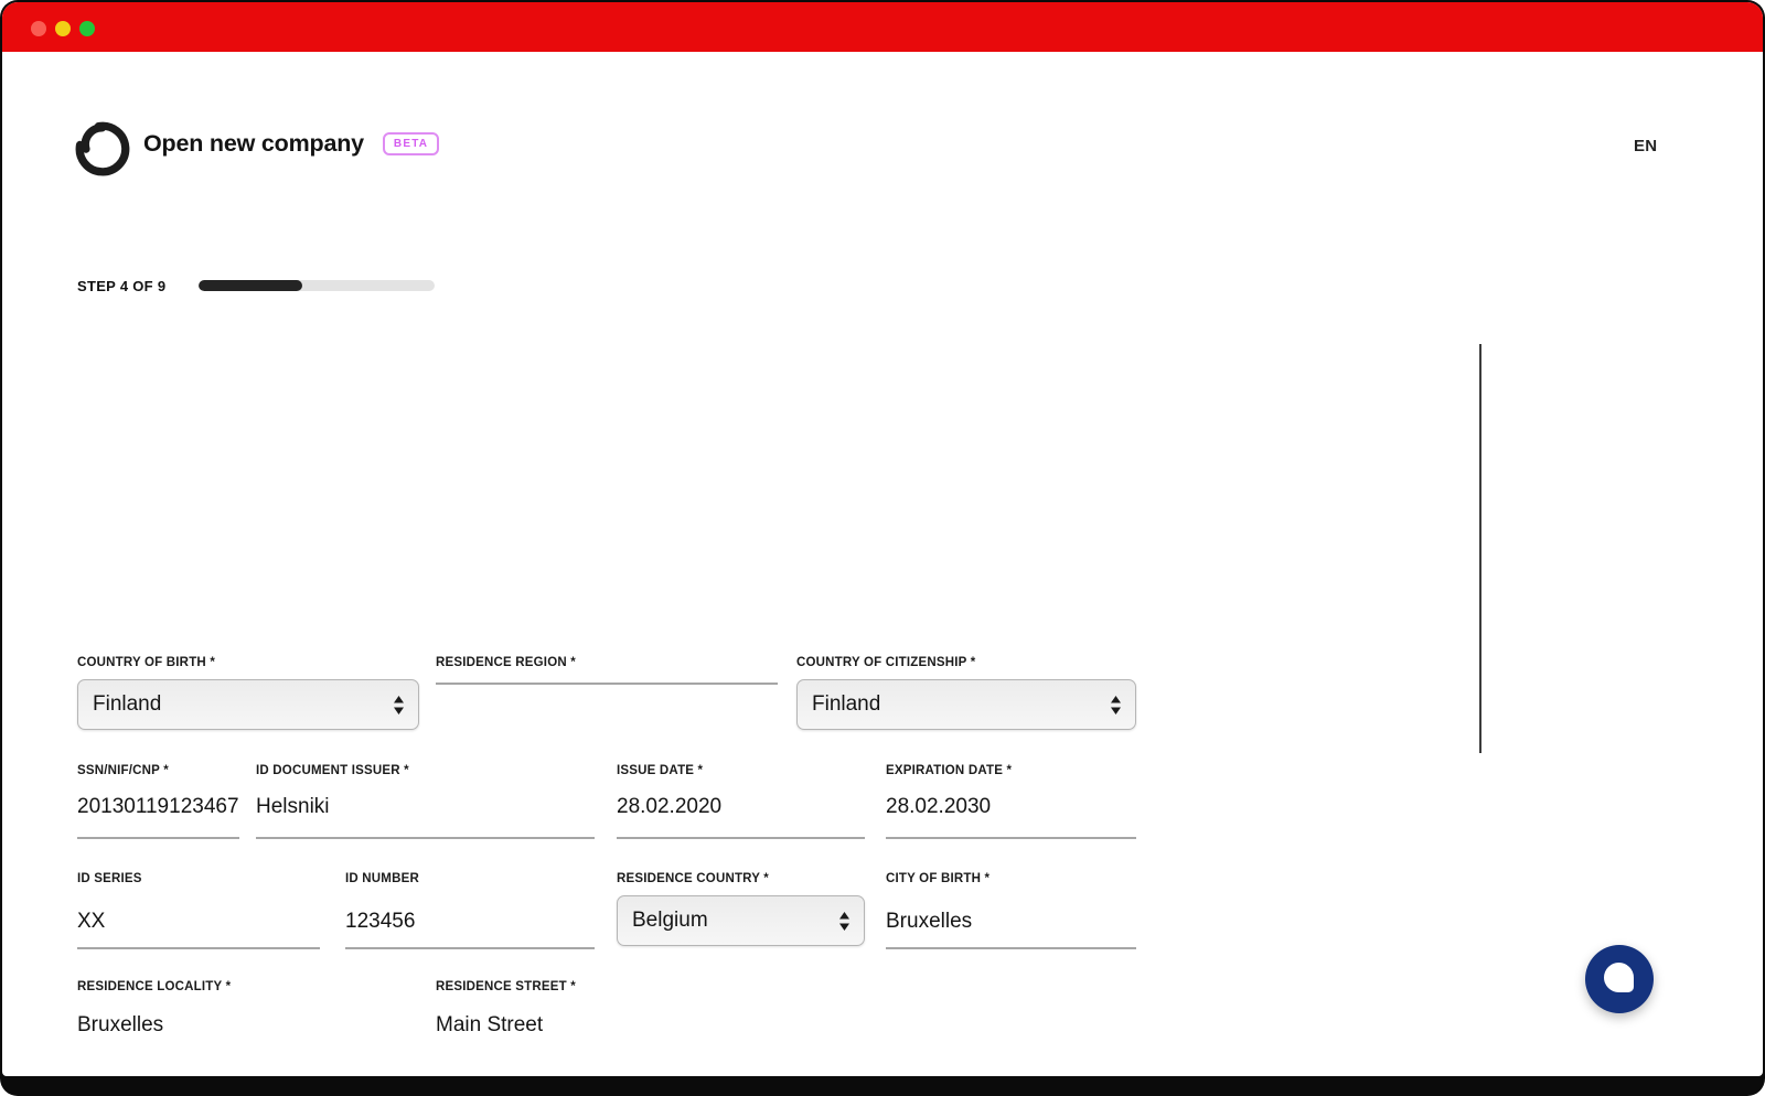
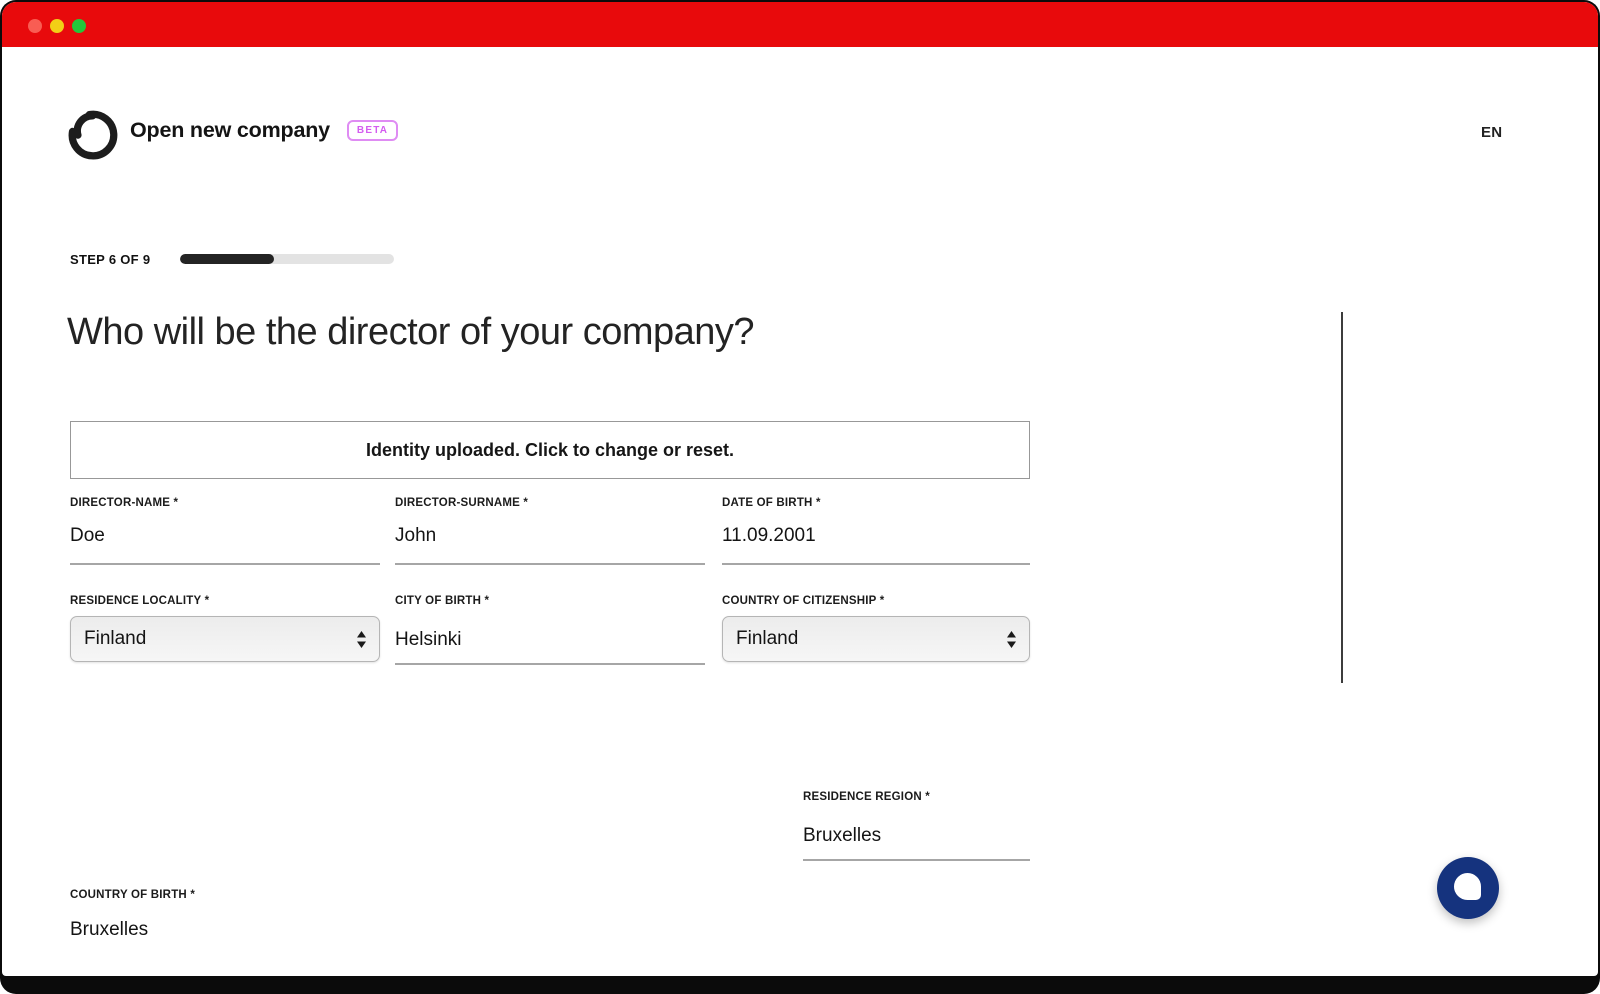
  Open new company
  BETA
  EN
- STEP 4 OF 9
+ STEP 6 OF 9
+ Who will be the director of your company?
+ Identity uploaded. Click to change or reset.
+ DIRECTOR-NAME *
+ Doe
+ DIRECTOR-SURNAME *
+ John
+ DATE OF BIRTH *
+ 11.09.2001
- COUNTRY OF BIRTH *
+ RESIDENCE LOCALITY *
  Finland
- RESIDENCE REGION *
+ CITY OF BIRTH *
+ Helsinki
  COUNTRY OF CITIZENSHIP *
  Finland
- SSN/NIF/CNP *
- 20130119123467
- ID DOCUMENT ISSUER *
- Helsniki
- ISSUE DATE *
- 28.02.2020
- EXPIRATION DATE *
- 28.02.2030
- ID SERIES
- XX
- ID NUMBER
- 123456
- RESIDENCE COUNTRY *
- Belgium
- CITY OF BIRTH *
+ RESIDENCE REGION *
  Bruxelles
- RESIDENCE LOCALITY *
+ COUNTRY OF BIRTH *
  Bruxelles
- RESIDENCE STREET *
- Main Street
